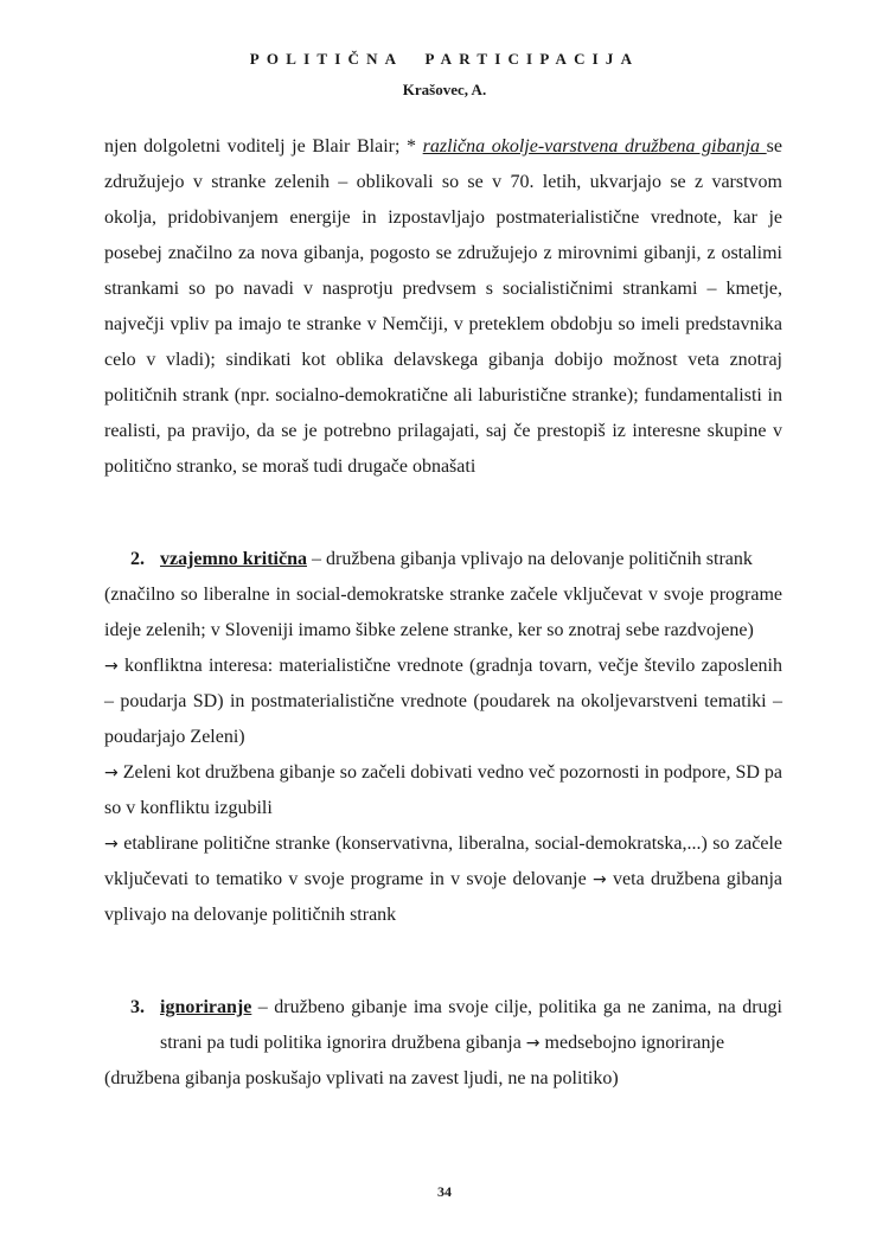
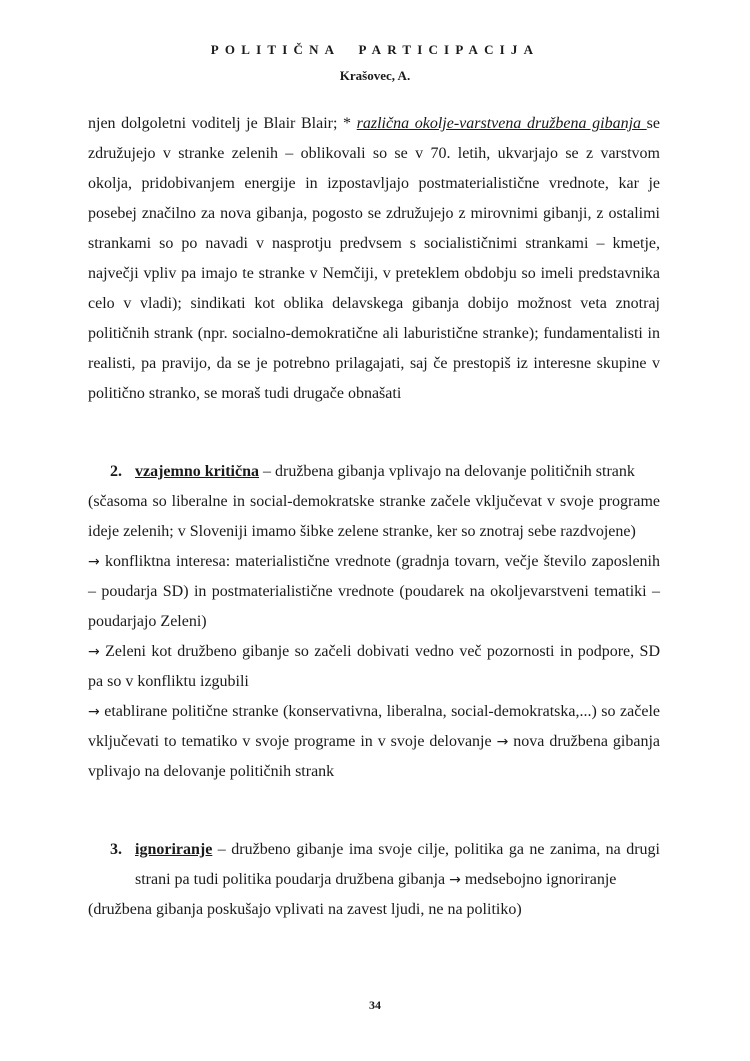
  POLITIČNA PARTICIPACIJA
  Krašovec, A.
  njen dolgoletni voditelj je Blair Blair; * različna okolje-varstvena družbena gibanja se združujejo v stranke zelenih – oblikovali so se v 70. letih, ukvarjajo se z varstvom okolja, pridobivanjem energije in izpostavljajo postmaterialistične vrednote, kar je posebej značilno za nova gibanja, pogosto se združujejo z mirovnimi gibanji, z ostalimi strankami so po navadi v nasprotju predvsem s socialističnimi strankami – kmetje, največji vpliv pa imajo te stranke v Nemčiji, v preteklem obdobju so imeli predstavnika celo v vladi); sindikati kot oblika delavskega gibanja dobijo možnost veta znotraj političnih strank (npr. socialno-demokratične ali laburistične stranke); fundamentalisti in realisti, pa pravijo, da se je potrebno prilagajati, saj če prestopiš iz interesne skupine v politično stranko, se moraš tudi drugače obnašati
  2.
  vzajemno kritična – družbena gibanja vplivajo na delovanje političnih strank
- (značilno so liberalne in social-demokratske stranke začele vključevat v svoje programe ideje zelenih; v Sloveniji imamo šibke zelene stranke, ker so znotraj sebe razdvojene)
+ (sčasoma so liberalne in social-demokratske stranke začele vključevat v svoje programe ideje zelenih; v Sloveniji imamo šibke zelene stranke, ker so znotraj sebe razdvojene)
  → konfliktna interesa: materialistične vrednote (gradnja tovarn, večje število zaposlenih – poudarja SD) in postmaterialistične vrednote (poudarek na okoljevarstveni tematiki – poudarjajo Zeleni)
- → Zeleni kot družbena gibanje so začeli dobivati vedno več pozornosti in podpore, SD pa so v konfliktu izgubili
+ → Zeleni kot družbeno gibanje so začeli dobivati vedno več pozornosti in podpore, SD pa so v konfliktu izgubili
- → etablirane politične stranke (konservativna, liberalna, social-demokratska,...) so začele vključevati to tematiko v svoje programe in v svoje delovanje → veta družbena gibanja vplivajo na delovanje političnih strank
+ → etablirane politične stranke (konservativna, liberalna, social-demokratska,...) so začele vključevati to tematiko v svoje programe in v svoje delovanje → nova družbena gibanja vplivajo na delovanje političnih strank
  3.
- ignoriranje – družbeno gibanje ima svoje cilje, politika ga ne zanima, na drugi strani pa tudi politika ignorira družbena gibanja → medsebojno ignoriranje
+ ignoriranje – družbeno gibanje ima svoje cilje, politika ga ne zanima, na drugi strani pa tudi politika poudarja družbena gibanja → medsebojno ignoriranje
  (družbena gibanja poskušajo vplivati na zavest ljudi, ne na politiko)
  34
